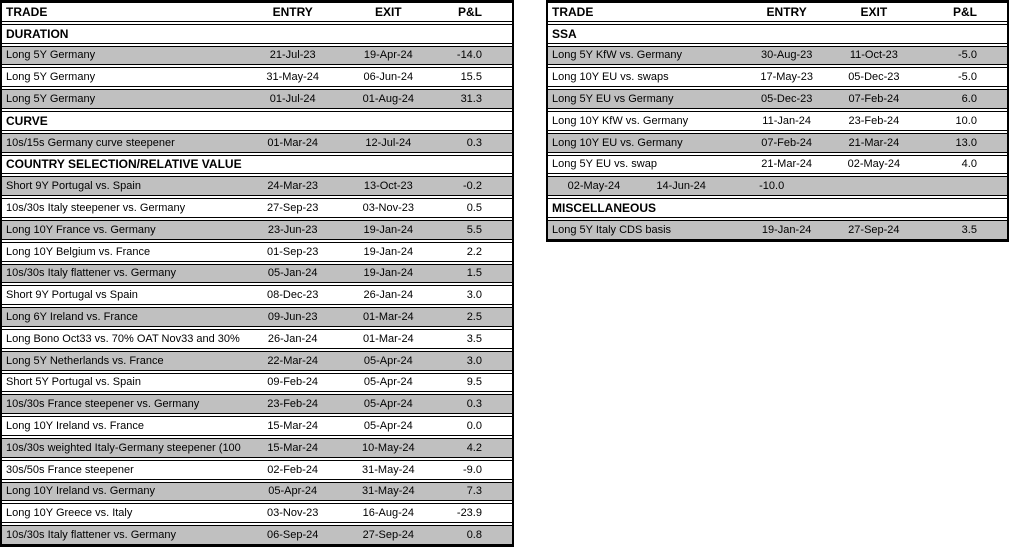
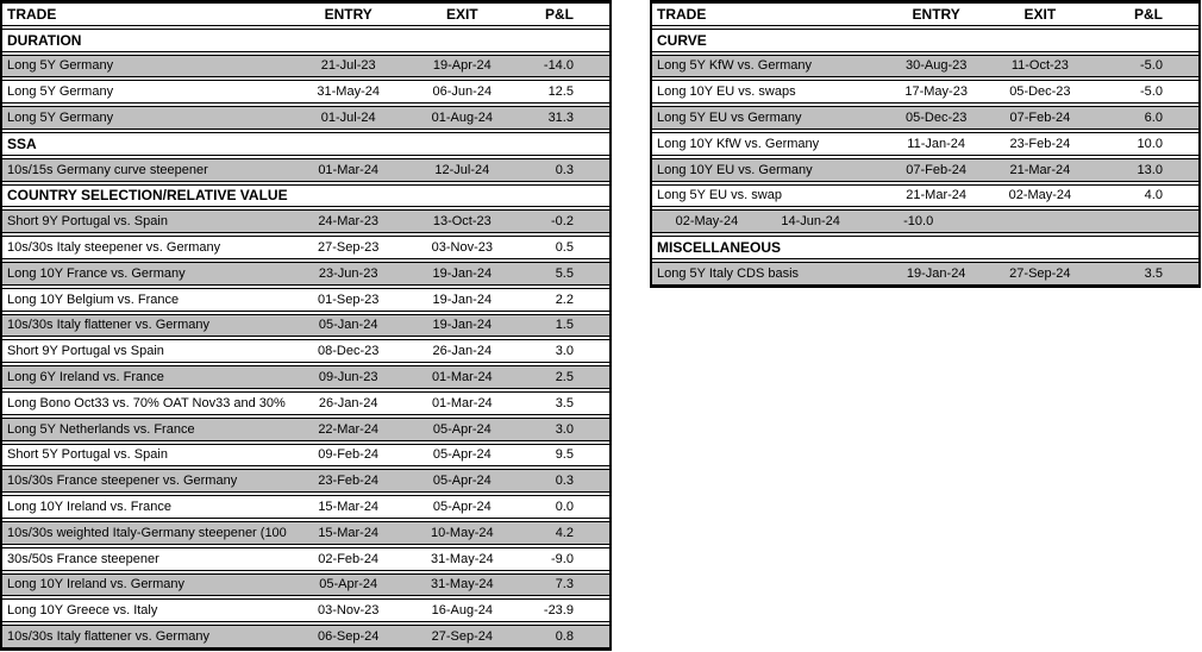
  TRADE
  ENTRY
  EXIT
  P&L
  DURATION
  Long 5Y Germany
  21-Jul-23
  19-Apr-24
  -14.0
  Long 5Y Germany
  31-May-24
  06-Jun-24
- 15.5
+ 12.5
  Long 5Y Germany
  01-Jul-24
  01-Aug-24
  31.3
- CURVE
+ SSA
  10s/15s Germany curve steepener
  01-Mar-24
  12-Jul-24
  0.3
  COUNTRY SELECTION/RELATIVE VALUE
  Short 9Y Portugal vs. Spain
  24-Mar-23
  13-Oct-23
  -0.2
  10s/30s Italy steepener vs. Germany
  27-Sep-23
  03-Nov-23
  0.5
  Long 10Y France vs. Germany
  23-Jun-23
  19-Jan-24
  5.5
  Long 10Y Belgium vs. France
  01-Sep-23
  19-Jan-24
  2.2
  10s/30s Italy flattener vs. Germany
  05-Jan-24
  19-Jan-24
  1.5
  Short 9Y Portugal vs Spain
  08-Dec-23
  26-Jan-24
  3.0
  Long 6Y Ireland vs. France
  09-Jun-23
  01-Mar-24
  2.5
  Long Bono Oct33 vs. 70% OAT Nov33 and 30%
  26-Jan-24
  01-Mar-24
  3.5
  Long 5Y Netherlands vs. France
  22-Mar-24
  05-Apr-24
  3.0
  Short 5Y Portugal vs. Spain
  09-Feb-24
  05-Apr-24
  9.5
  10s/30s France steepener vs. Germany
  23-Feb-24
  05-Apr-24
  0.3
  Long 10Y Ireland vs. France
  15-Mar-24
  05-Apr-24
  0.0
  10s/30s weighted Italy-Germany steepener (100
  15-Mar-24
  10-May-24
  4.2
  30s/50s France steepener
  02-Feb-24
  31-May-24
  -9.0
  Long 10Y Ireland vs. Germany
  05-Apr-24
  31-May-24
  7.3
  Long 10Y Greece vs. Italy
  03-Nov-23
  16-Aug-24
  -23.9
  10s/30s Italy flattener vs. Germany
  06-Sep-24
  27-Sep-24
  0.8
  TRADE
  ENTRY
  EXIT
  P&L
- SSA
+ CURVE
  Long 5Y KfW vs. Germany
  30-Aug-23
  11-Oct-23
  -5.0
  Long 10Y EU vs. swaps
  17-May-23
  05-Dec-23
  -5.0
  Long 5Y EU vs Germany
  05-Dec-23
  07-Feb-24
  6.0
  Long 10Y KfW vs. Germany
  11-Jan-24
  23-Feb-24
  10.0
  Long 10Y EU vs. Germany
  07-Feb-24
  21-Mar-24
  13.0
  Long 5Y EU vs. swap
  21-Mar-24
  02-May-24
  4.0
  02-May-24
  14-Jun-24
  -10.0
  MISCELLANEOUS
  Long 5Y Italy CDS basis
  19-Jan-24
  27-Sep-24
  3.5
